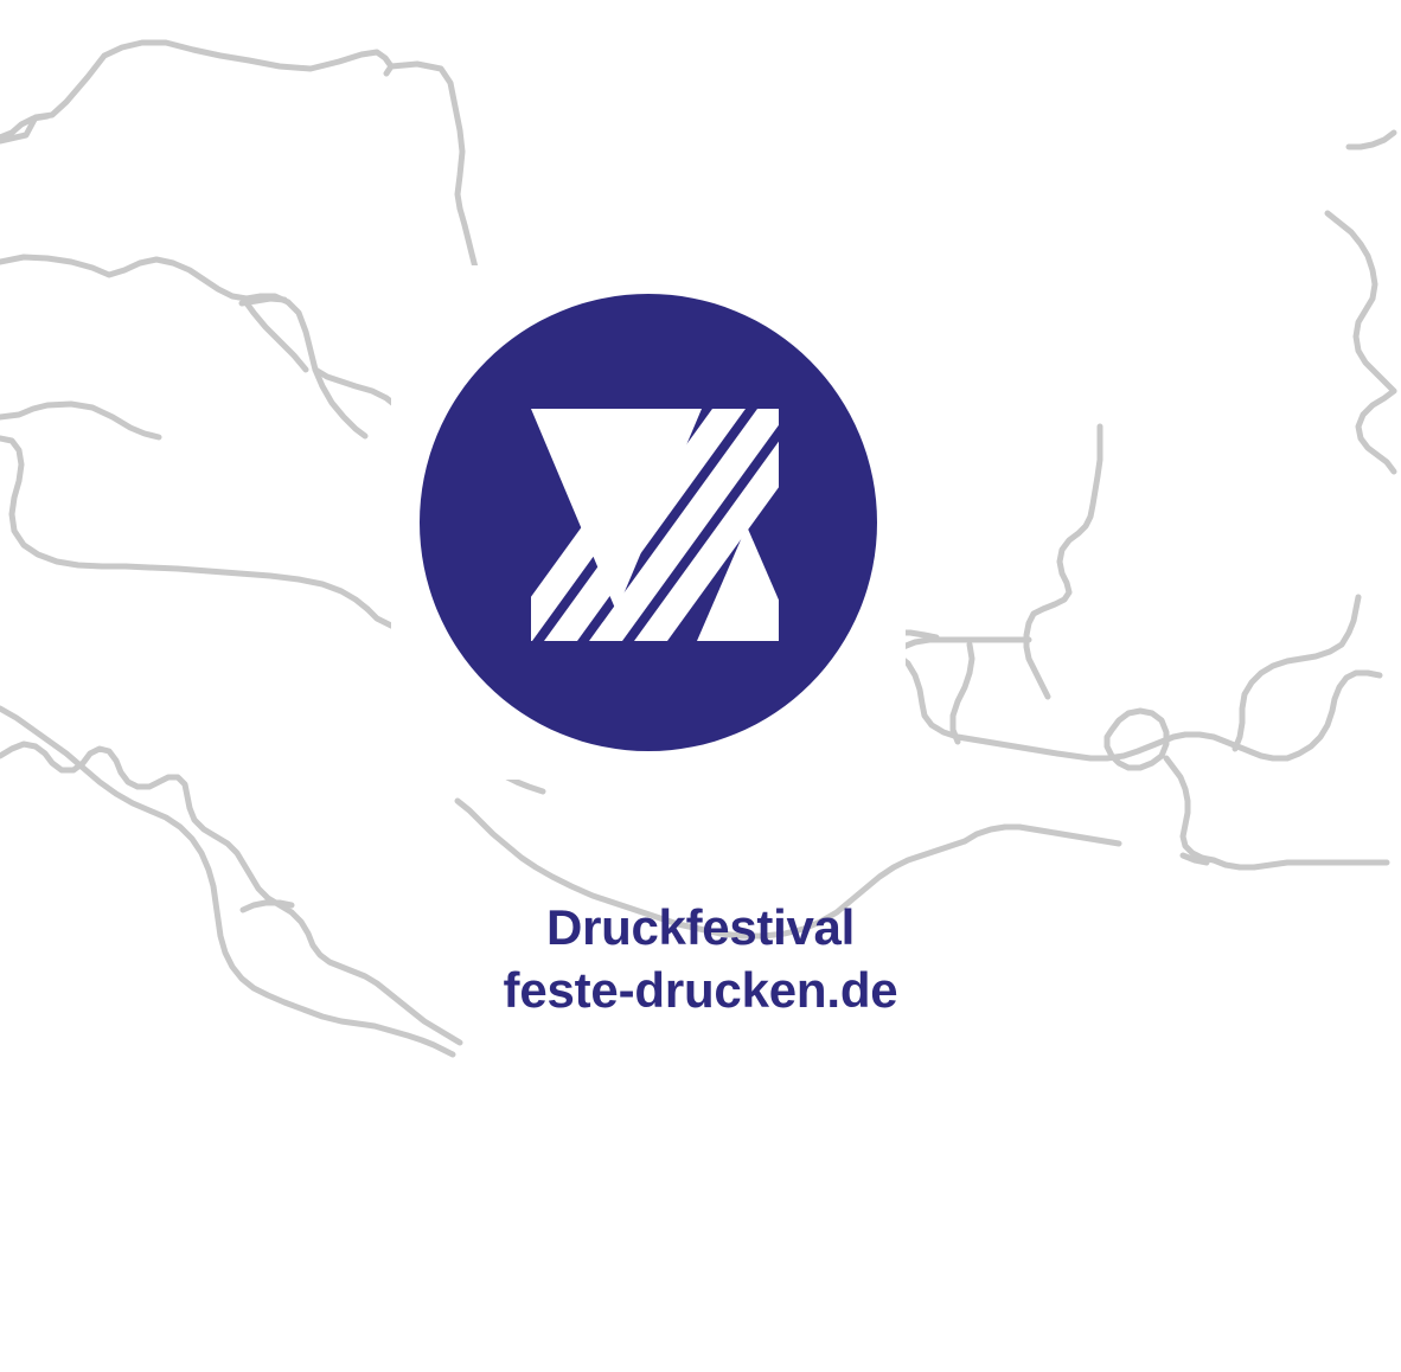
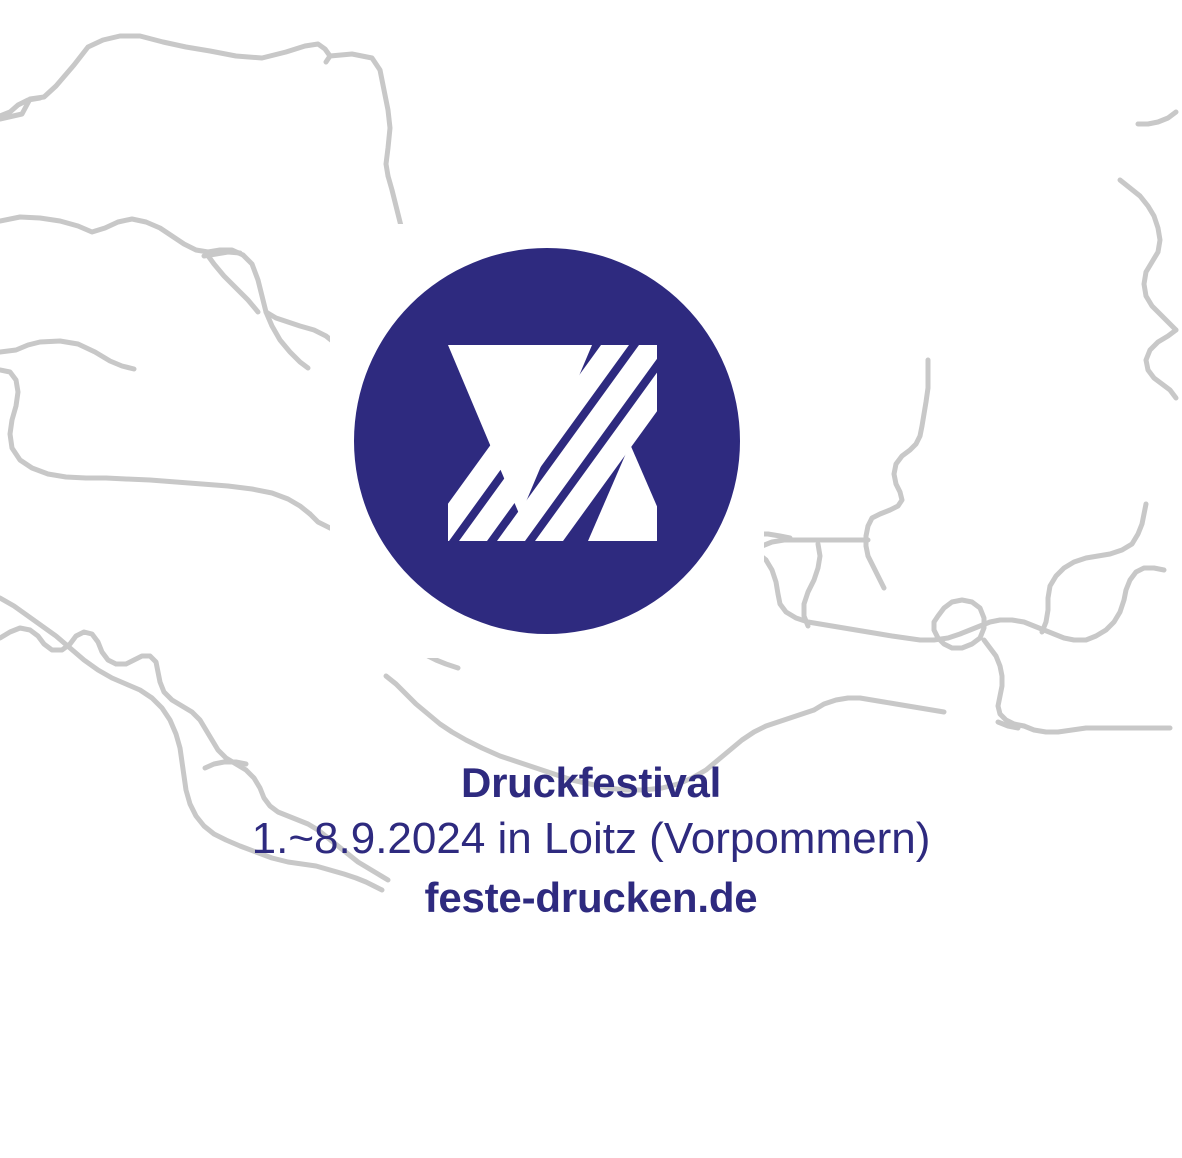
  Druckfestival
+ 1.~8.9.2024 in Loitz (Vorpommern)
  feste-drucken.de
